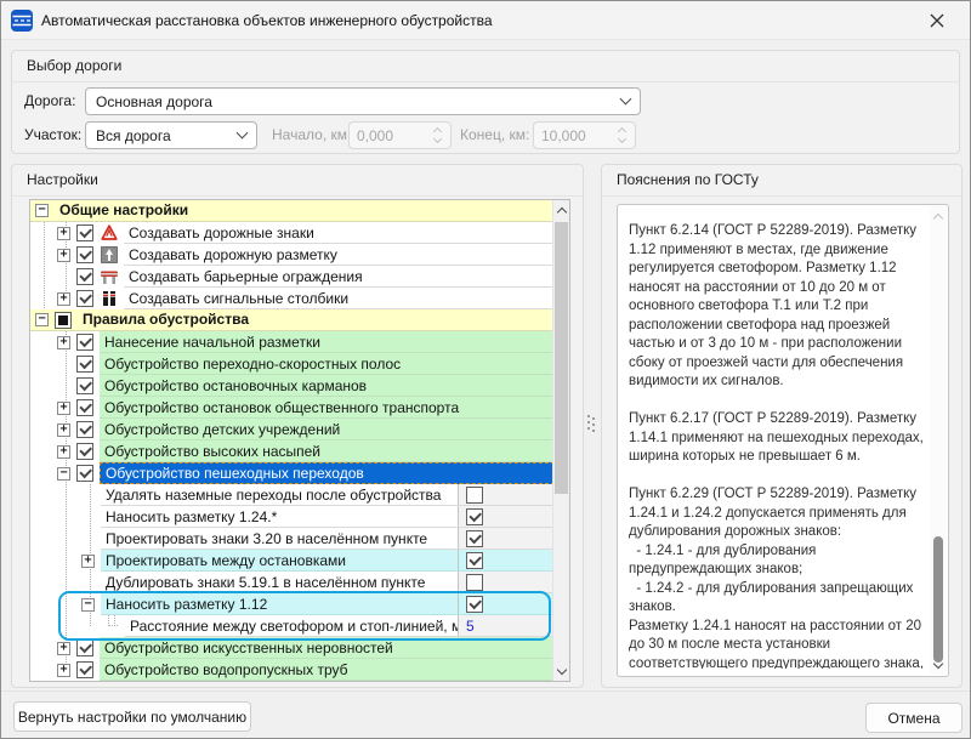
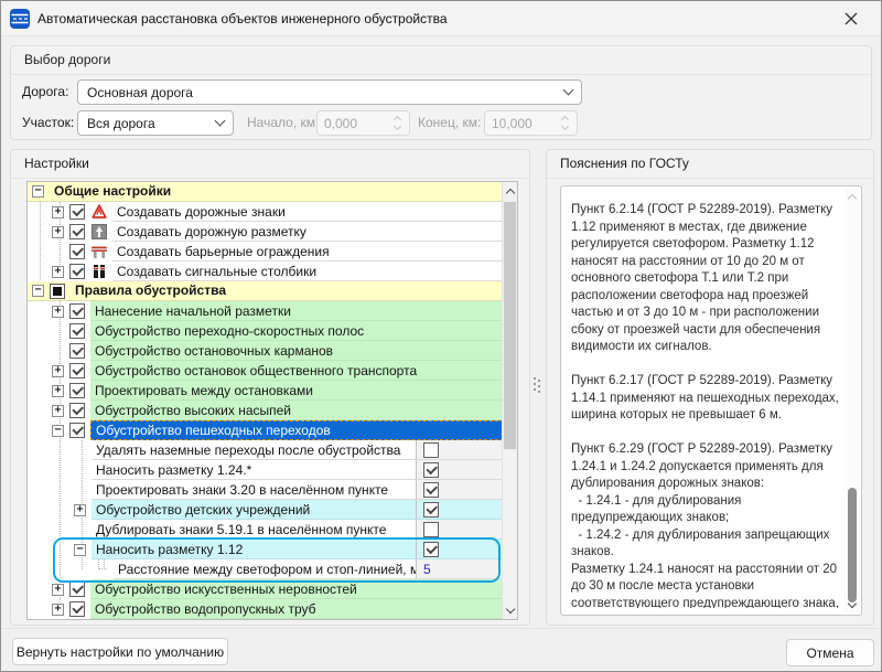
  Автоматическая расстановка объектов инженерного обустройства
  Выбор дороги
  Дорога:
  Основная дорога
  Участок:
  Вся дорога
  Начало, км
  0,000
  Конец, км:
  10,000
  Настройки
  −
  Общие настройки
  +
  Создавать дорожные знаки
  +
  Создавать дорожную разметку
  Создавать барьерные ограждения
  +
  Создавать сигнальные столбики
  −
  Правила обустройства
  +
  Нанесение начальной разметки
  Обустройство переходно-скоростных полос
  Обустройство остановочных карманов
  +
  Обустройство остановок общественного транспорта
  +
- Обустройство детских учреждений
+ Проектировать между остановками
  +
  Обустройство высоких насыпей
  −
  Обустройство пешеходных переходов
  Удалять наземные переходы после обустройства
  Наносить разметку 1.24.*
  Проектировать знаки 3.20 в населённом пункте
  +
- Проектировать между остановками
+ Обустройство детских учреждений
  Дублировать знаки 5.19.1 в населённом пункте
  −
  Наносить разметку 1.12
  Расстояние между светофором и стоп-линией,
  5
  +
  Обустройство искусственных неровностей
  +
  Обустройство водопропускных труб
  Пояснения по ГОСТу
  Пункт 6.2.14 (ГОСТ Р 52289-2019). Разметку 1.12 применяют в местах, где движение регулируется светофором. Разметку 1.12 наносят на расстоянии от 10 до 20 м от основного светофора Т.1 или Т.2 при расположении светофора над проезжей частью и от 3 до 10 м - при расположении сбоку от проезжей части для обеспечения видимости их сигналов.
  Пункт 6.2.17 (ГОСТ Р 52289-2019). Разметку 1.14.1 применяют на пешеходных переходах, ширина которых не превышает 6 м.
  Пункт 6.2.29 (ГОСТ Р 52289-2019). Разметку 1.24.1 и 1.24.2 допускается применять для дублирования дорожных знаков:
  - 1.24.1 - для дублирования предупреждающих знаков;
  - 1.24.2 - для дублирования запрещающих знаков.
  Вернуть настройки по умолчанию
  Отмена
